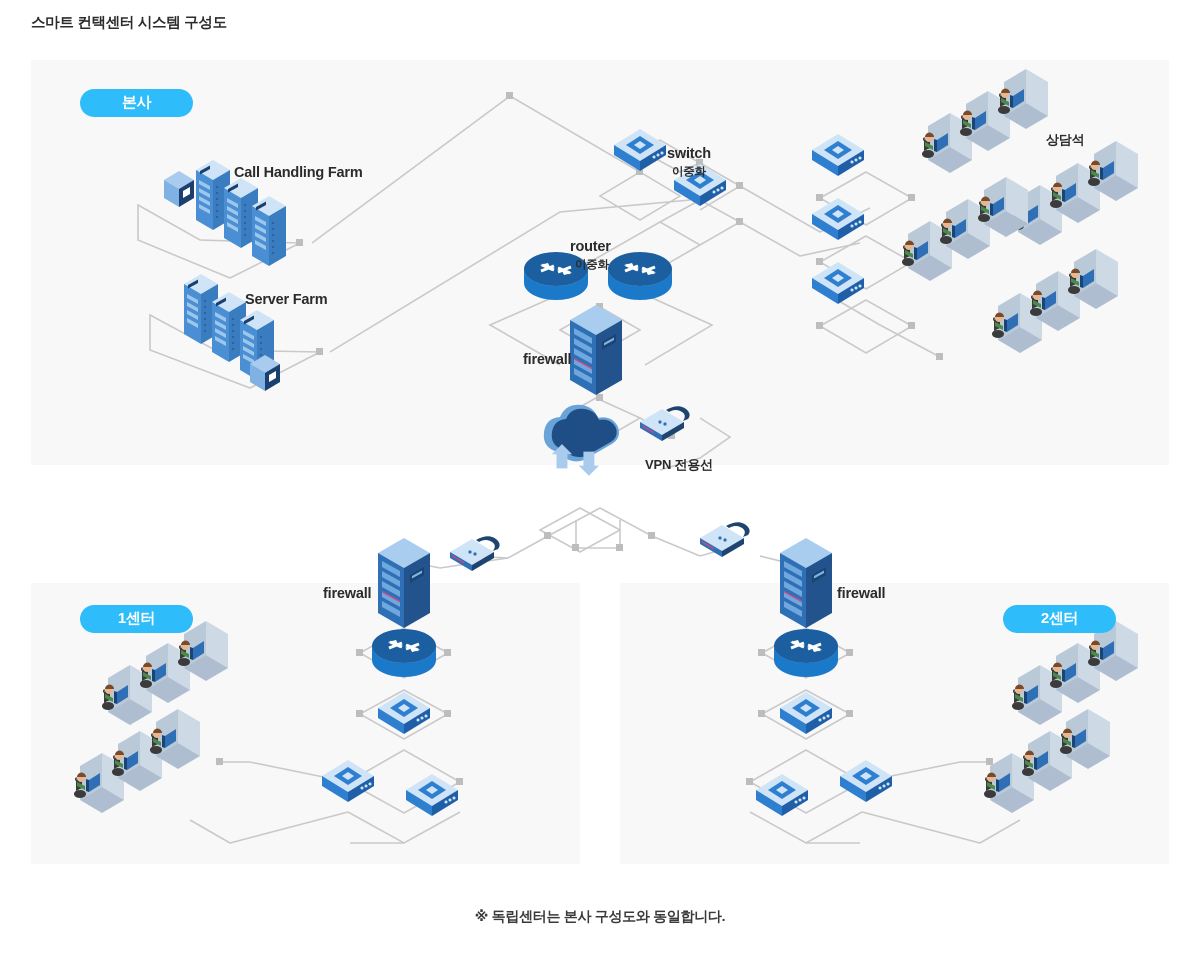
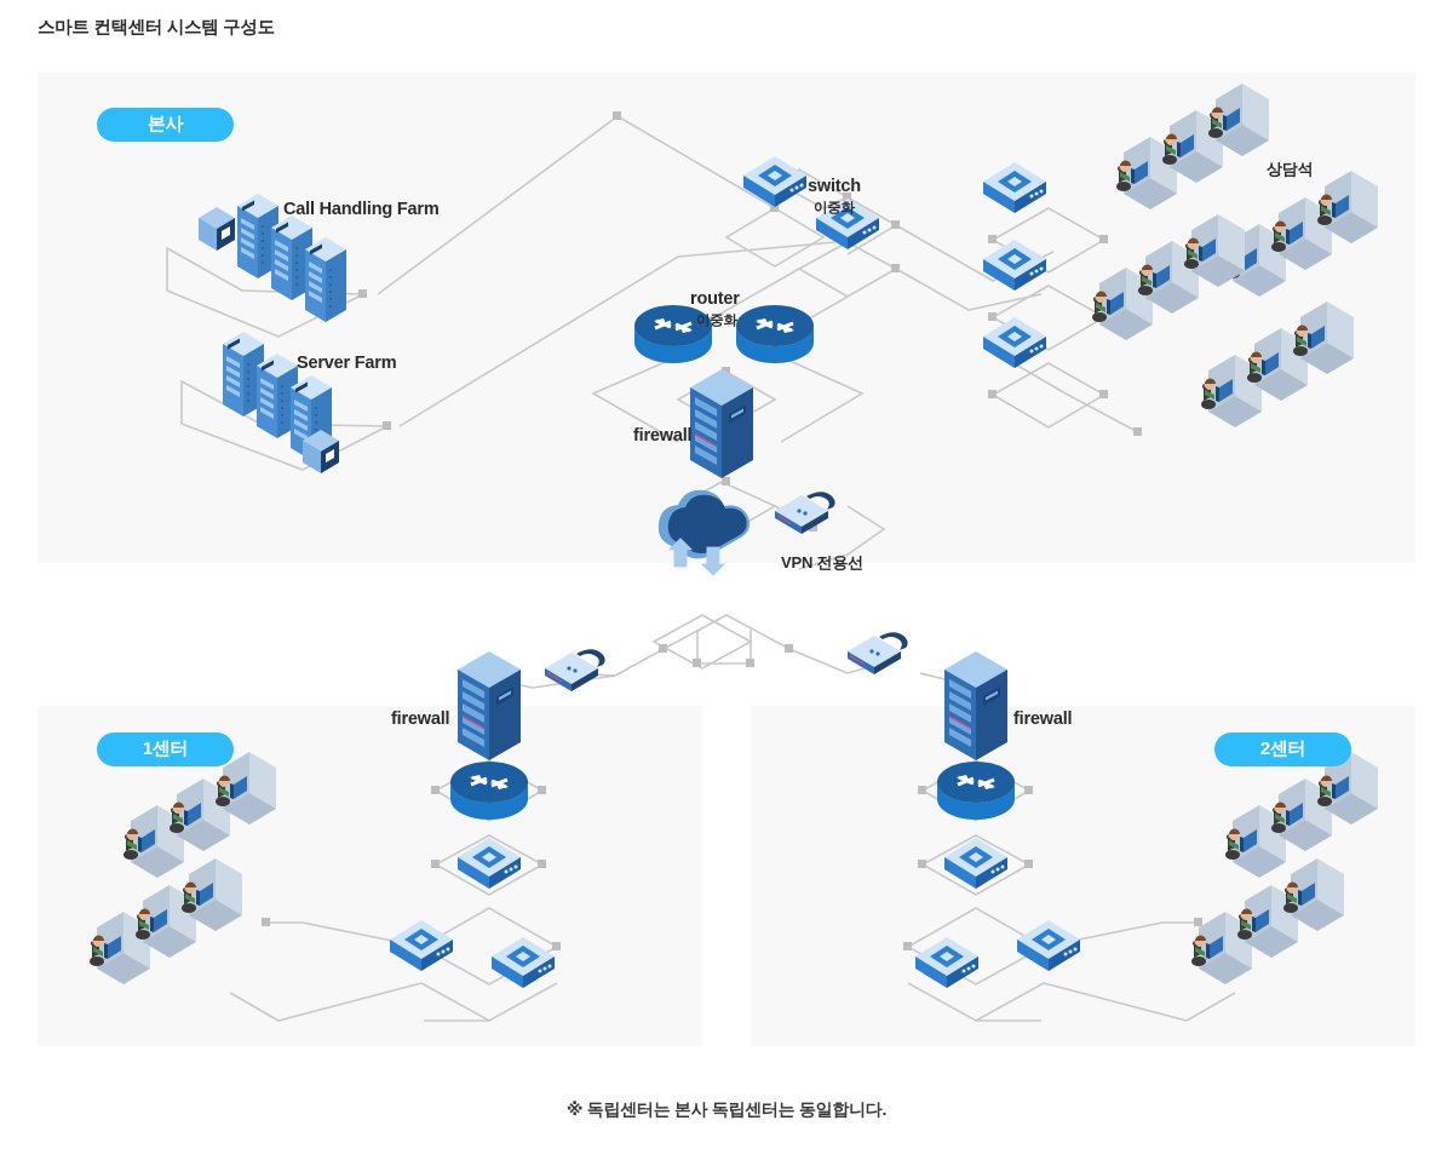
  스마트 컨택센터 시스템 구성도
  본사
  1센터
  2센터
  Call Handling Farm
  Server Farm
  switch
  이중화
  router
  이중화
  firewall
  상담석
  VPN 전용선
  firewall
  firewall
- ※ 독립센터는 본사 구성도와 동일합니다.
+ ※ 독립센터는 본사 독립센터는 동일합니다.
